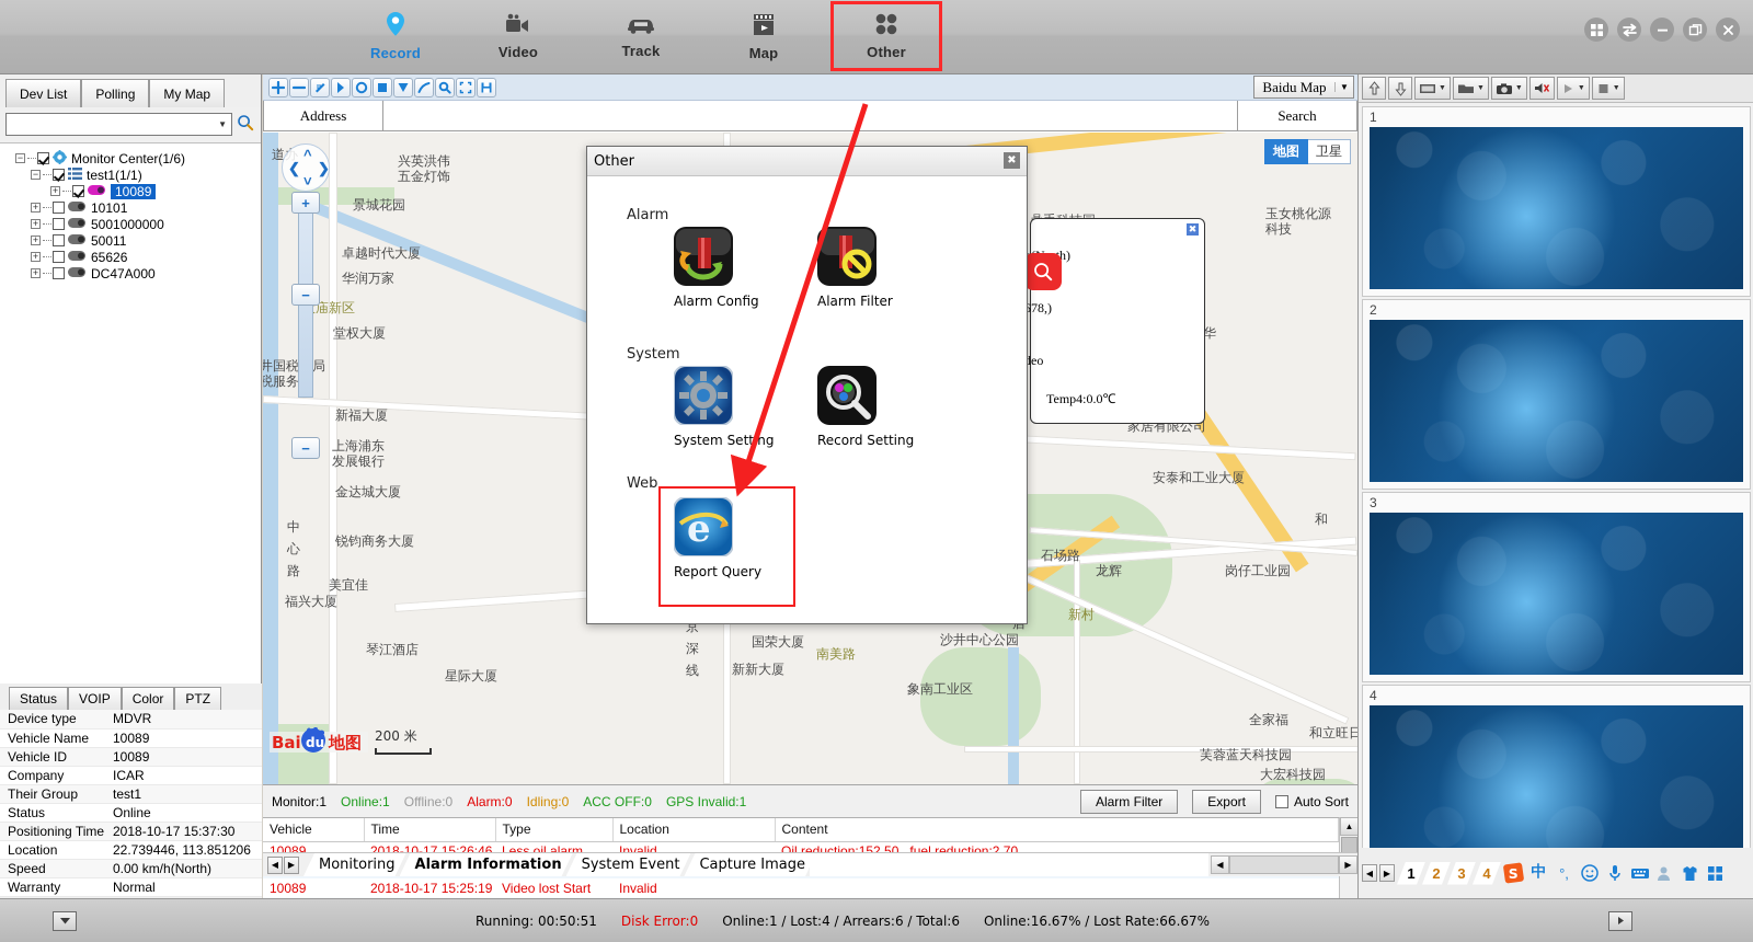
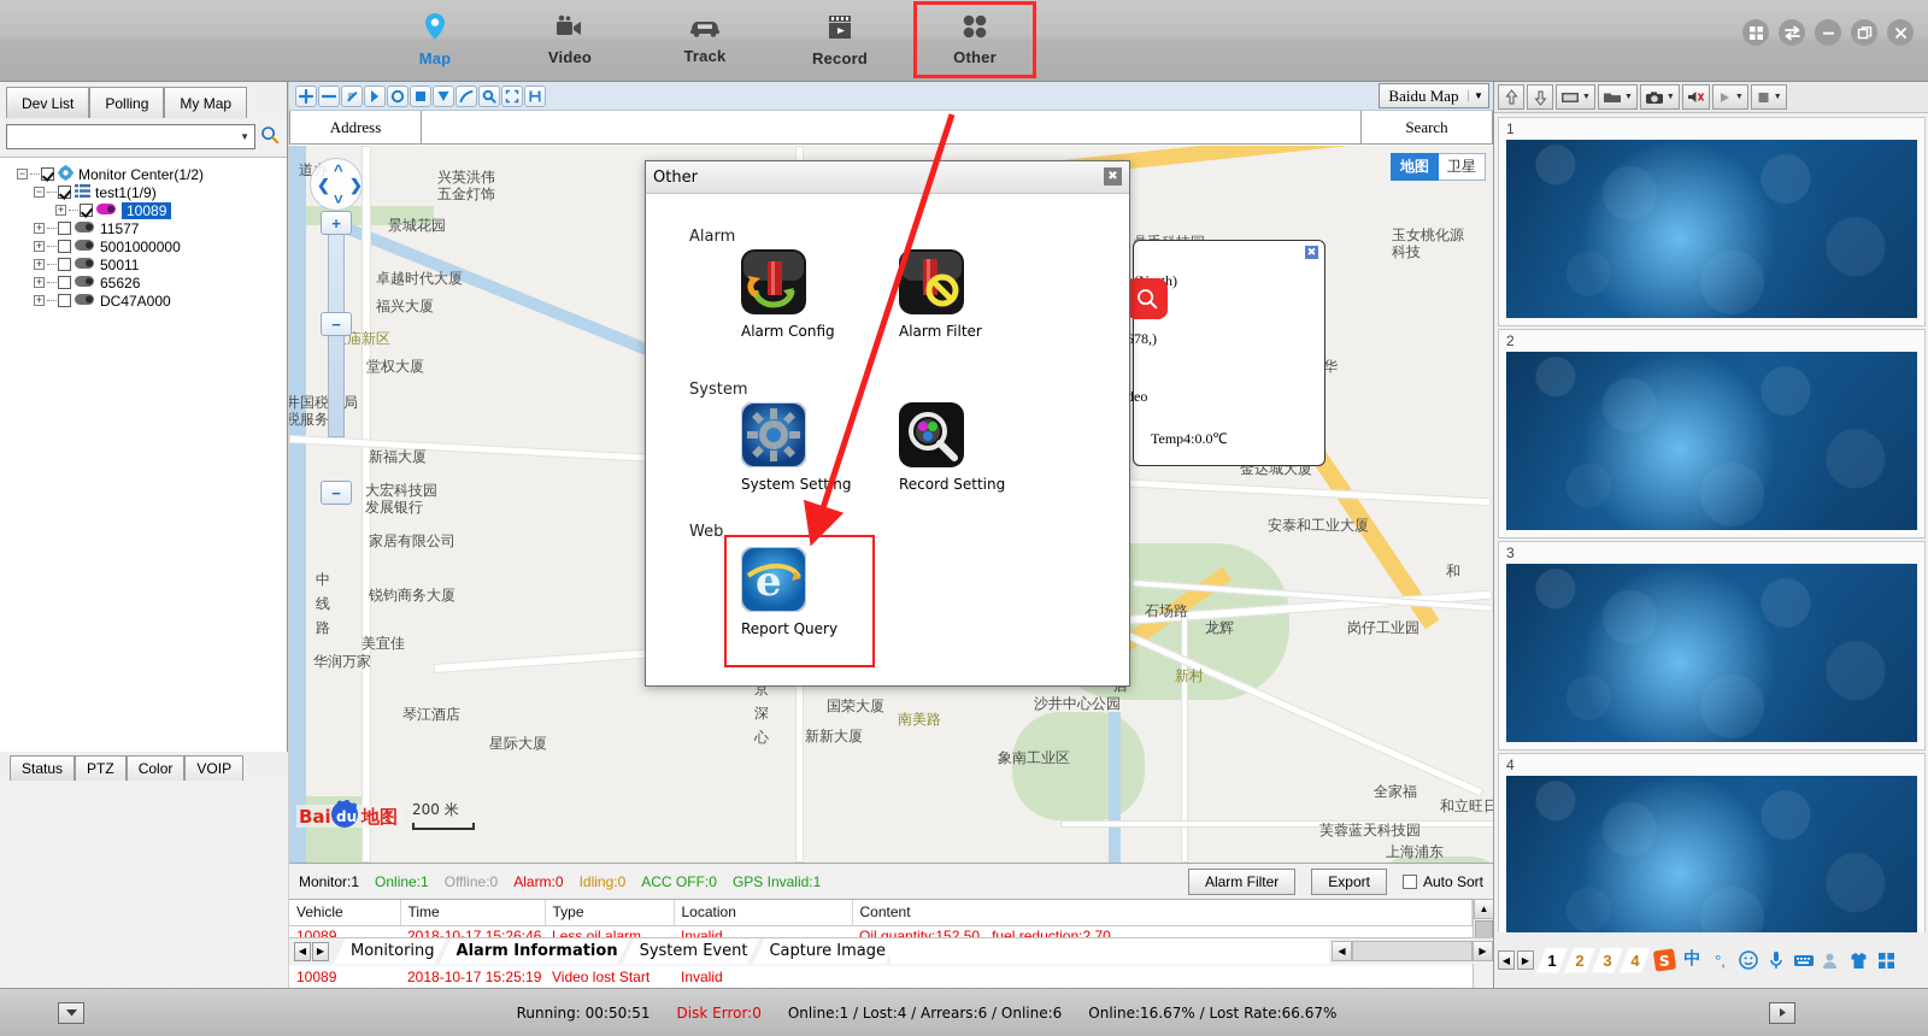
- Record
+ Map
  Video
  Track
- Map
+ Record
  Other
  Dev List
  Polling
  My Map
  ▼
  −
- Monitor Center(1/6)
+ Monitor Center(1/2)
  −
- test1(1/1)
+ test1(1/9)
  +
  10089
  +
- 10101
+ 11577
  +
  5001000000
  +
  50011
  +
  65626
  +
  DC47A000
  Status
- VOIP
+ PTZ
  Color
- PTZ
+ VOIP
- Device type	MDVR
- Vehicle Name	10089
- Vehicle ID	10089
- Company	ICAR
- Their Group	test1
- Status	Online
- Positioning Time	2018-10-17 15:37:30
- Location	22.739446, 113.851206
- Speed	0.00 km/h(North)
- Warranty	Normal
  Baidu Map
  ▼
  Address
  Search
  道办
  兴英洪伟
  五金灯饰
  景城花园
  卓越时代大厦
- 华润万家
+ 福兴大厦
  庙新区
  堂权大厦
  井国税局
  税服务
  新福大厦
- 上海浦东
+ 大宏科技园
  发展银行
- 金达城大厦
+ 家居有限公司
  中
- 心
+ 线
  路
  锐钧商务大厦
  美宜佳
- 福兴大厦
+ 华润万家
  琴江酒店
  国荣大厦
  京
  深
- 线
+ 心
  新新大厦
  南美路
  星际大厦
  沙井中心公园
  象南工业区
  玉女桃化源
  科技
- 家居有限公司
+ 金达城大厦
  安泰和工业大厦
  石场路
  龙辉
  岗仔工业园
  新村
  全家福
  和立旺日
  芙蓉蓝天科技园
- 大宏科技园
+ 上海浦东
  和
  ^
  ❮
  ❯
  ˅
  +
  −
  −
  地图
  卫星
  ✖
  678,)
  deo
  Temp4:0.0℃
  Bai
  du
  地图
  200 米
  Monitor:1
  Online:1
  Offline:0
  Alarm:0
  Idling:0
  ACC OFF:0
  GPS Invalid:1
  Alarm Filter
  Export
  Auto Sort
  Vehicle	Time	Type	Location	Content
- 10089	2018-10-17 15:26:46	Less oil alarm	Invalid	Oil reduction:152.50 , fuel reduction:2.70
+ 10089	2018-10-17 15:26:46	Less oil alarm	Invalid	Oil quantity:152.50 , fuel reduction:2.70
  10089	2018-10-17 15:25:19	Video lost Start	Invalid
  ▲
  ◀
  ▶
  Monitoring
  Alarm Information
  System Event
  Capture Image
  ◀
  ▶
  1
  2
  3
  4
  ◀
  ▶
  1
  2
  3
  4
  S
  中
  °,
  Running: 00:50:51
  Disk Error:0
- Online:1 / Lost:4 / Arrears:6 / Total:6
+ Online:1 / Lost:4 / Arrears:6 / Online:6
  Online:16.67% / Lost Rate:66.67%
  Other
  ✖
  Alarm
  System
  Web
  Alarm Fil
  e
